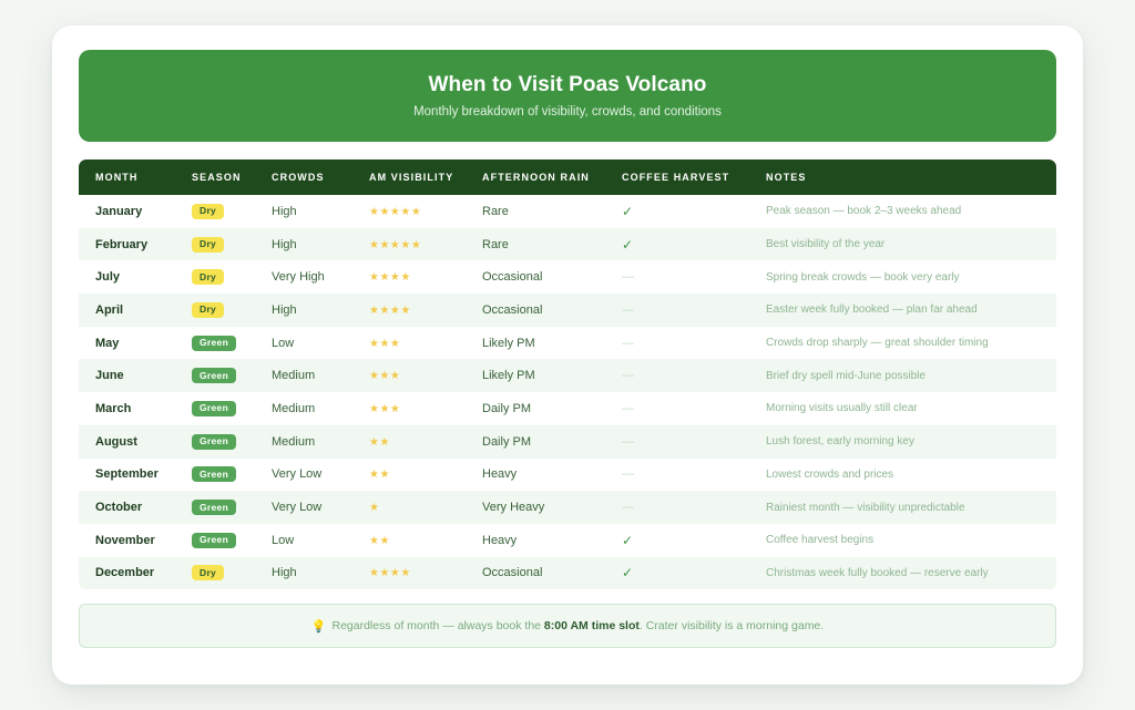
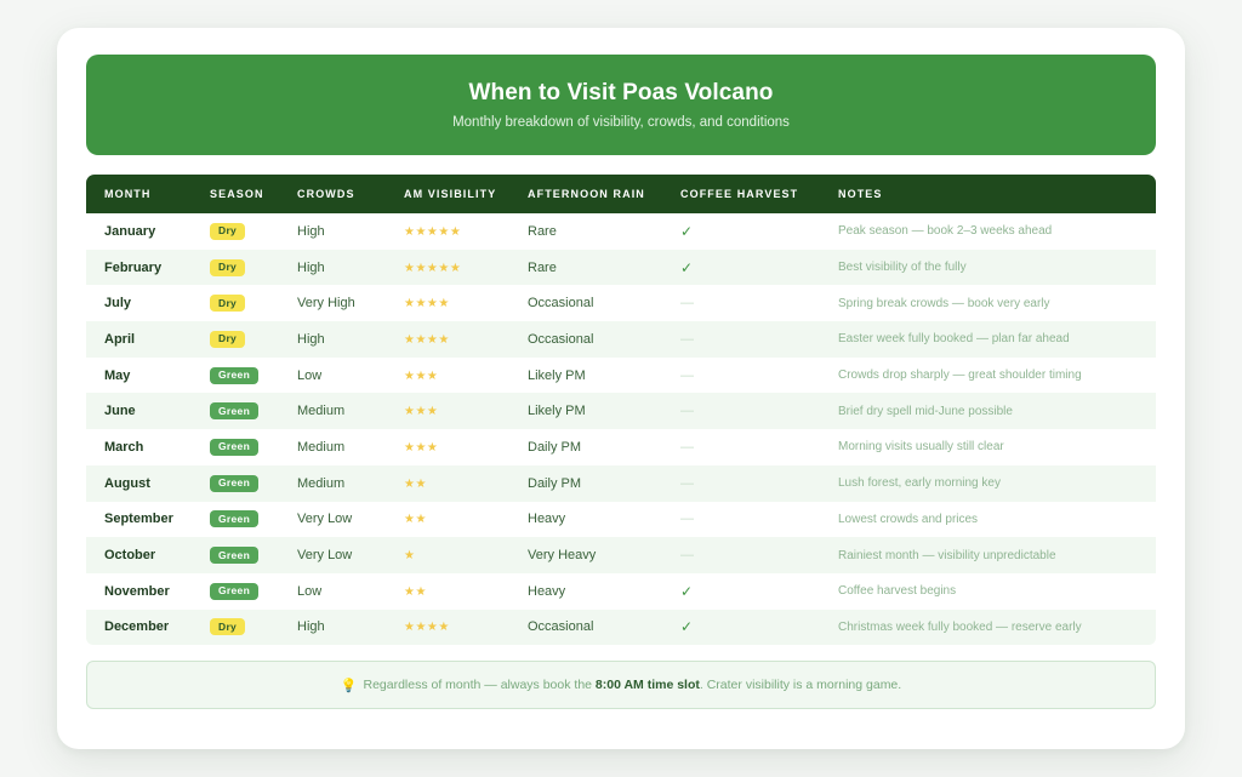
  When to Visit Poas Volcano
  Monthly breakdown of visibility, crowds, and conditions
  MONTH	SEASON	CROWDS	AM VISIBILITY	AFTERNOON RAIN	COFFEE HARVEST	NOTES
  January	Dry	High	★★★★★	Rare	✓	Peak season — book 2–3 weeks ahead
- February	Dry	High	★★★★★	Rare	✓	Best visibility of the year
+ February	Dry	High	★★★★★	Rare	✓	Best visibility of the fully
  July	Dry	Very High	★★★★	Occasional	—	Spring break crowds — book very early
  April	Dry	High	★★★★	Occasional		Easter week fully booked — plan far ahead
  May	Green	Low	★★★	Likely PM	—	Crowds drop sharply — great shoulder timing
  June	Green	Medium	★★★	Likely PM		Brief dry spell mid-June possible
  March	Green	Medium	★★★	Daily PM	—	Morning visits usually still clear
  August	Green	Medium	★★	Daily PM		Lush forest, early morning key
  September	Green	Very Low	★★	Heavy	—	Lowest crowds and prices
  October	Green	Very Low	★	Very Heavy		Rainiest month — visibility unpredictable
  November	Green	Low	★★	Heavy	✓	Coffee harvest begins
  December	Dry	High	★★★★	Occasional	✓	Christmas week fully booked — reserve early
  💡
  Regardless of month — always book the 8:00 AM time slot. Crater visibility is a morning game.
